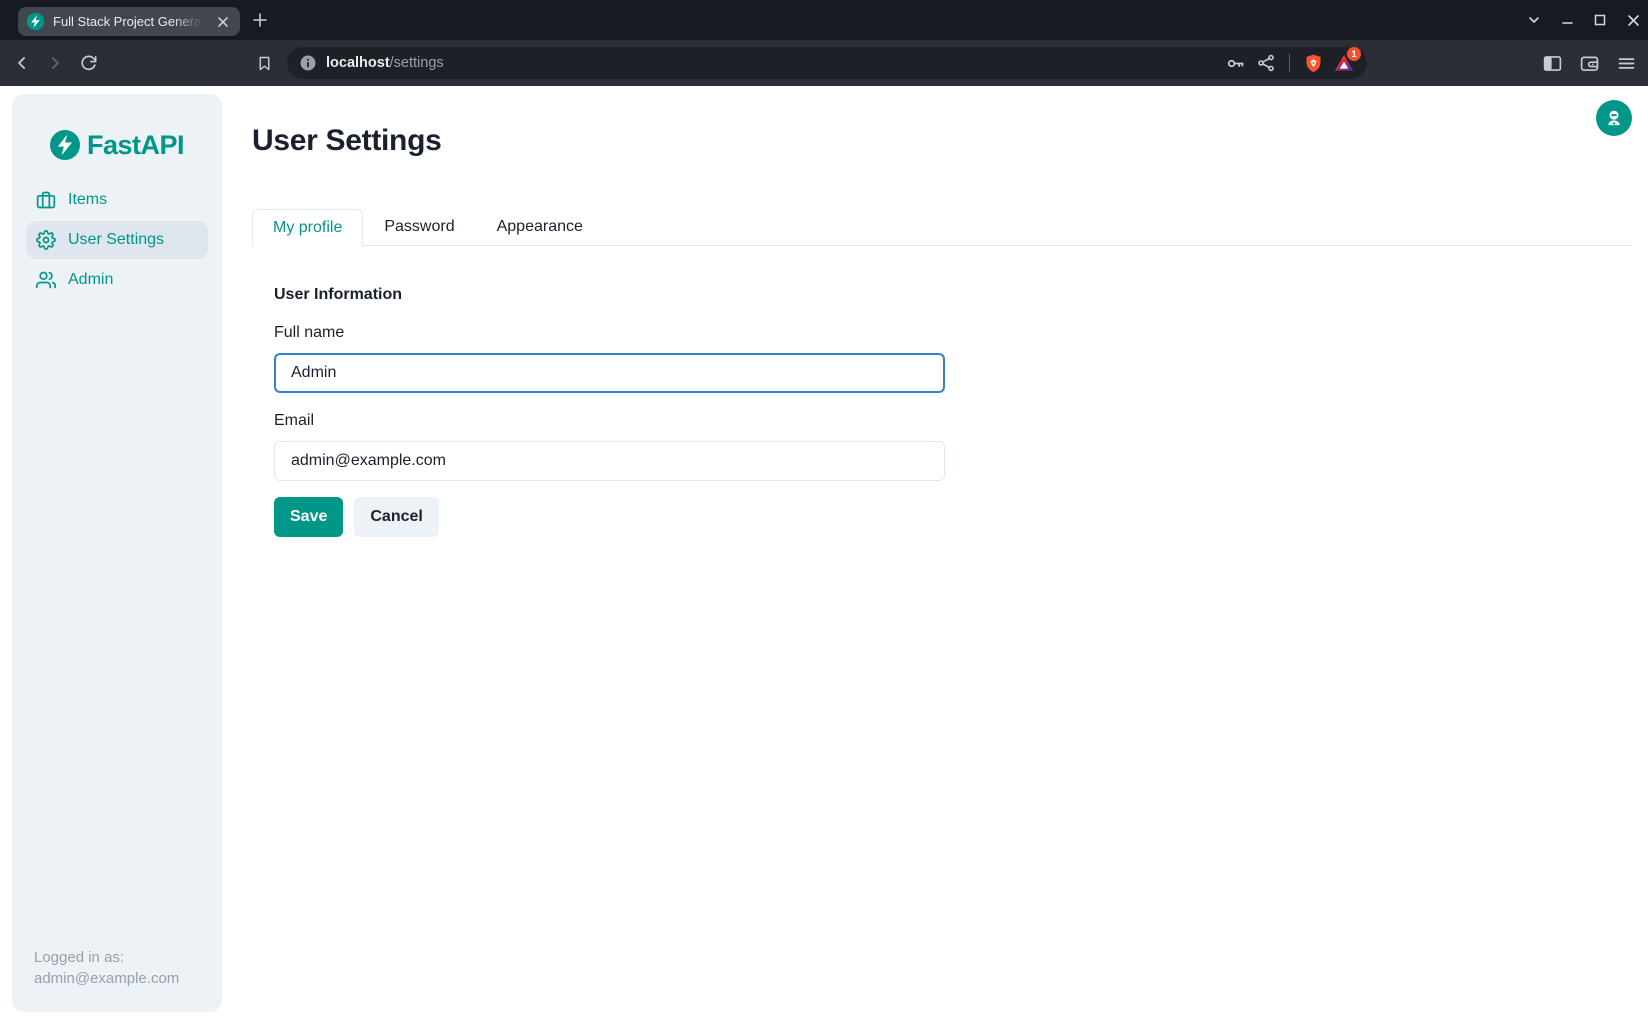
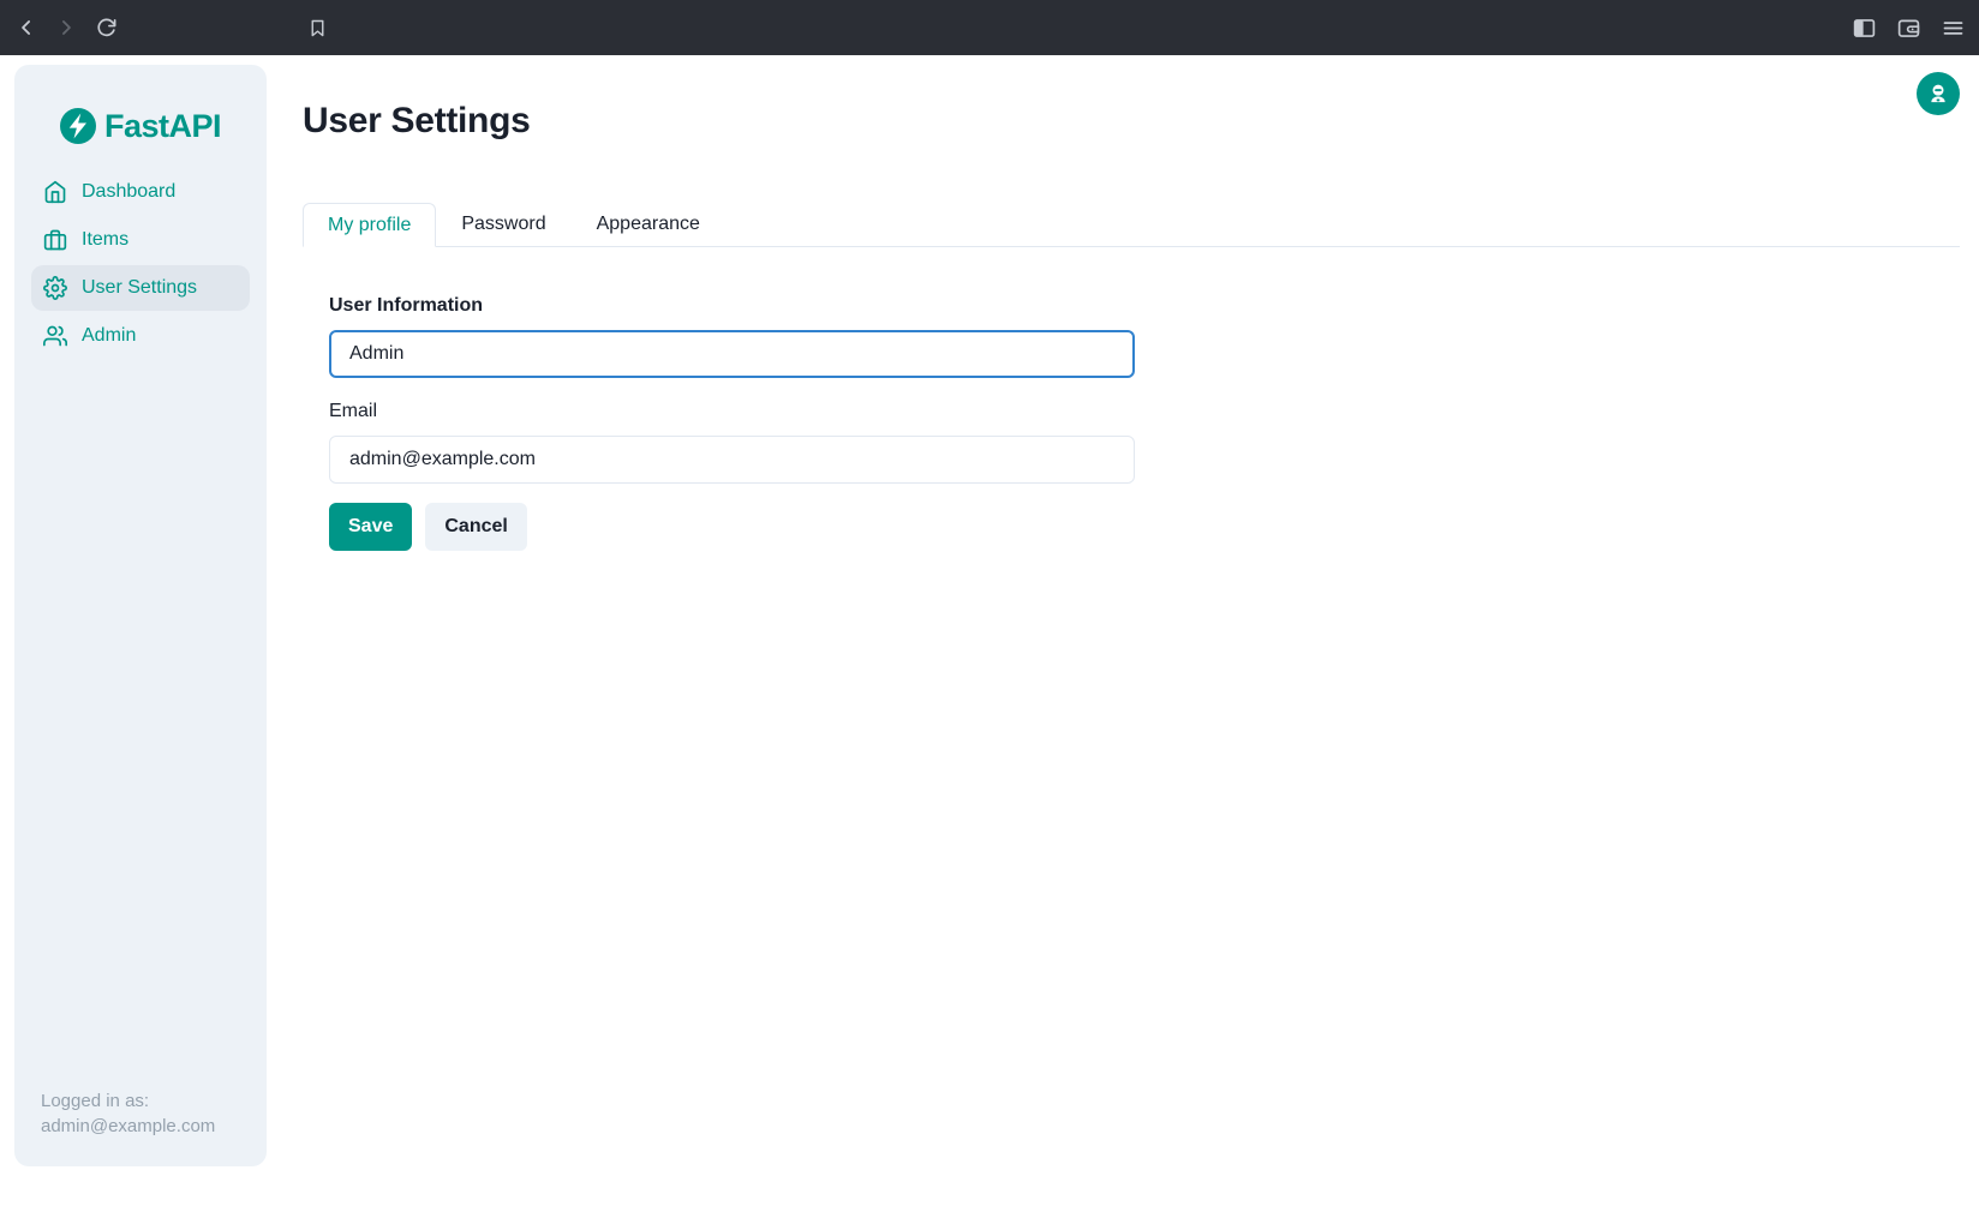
- Full Stack Project Generat
- localhost/settings
- 1
  FastAPI
+ Dashboard
  Items
  User Settings
  Admin
  Logged in as:
  admin@example.com
  User Settings
  My profile
  Password
  Appearance
  User Information
- Full name
  Admin
  Email
  admin@example.com
  Save
  Cancel
